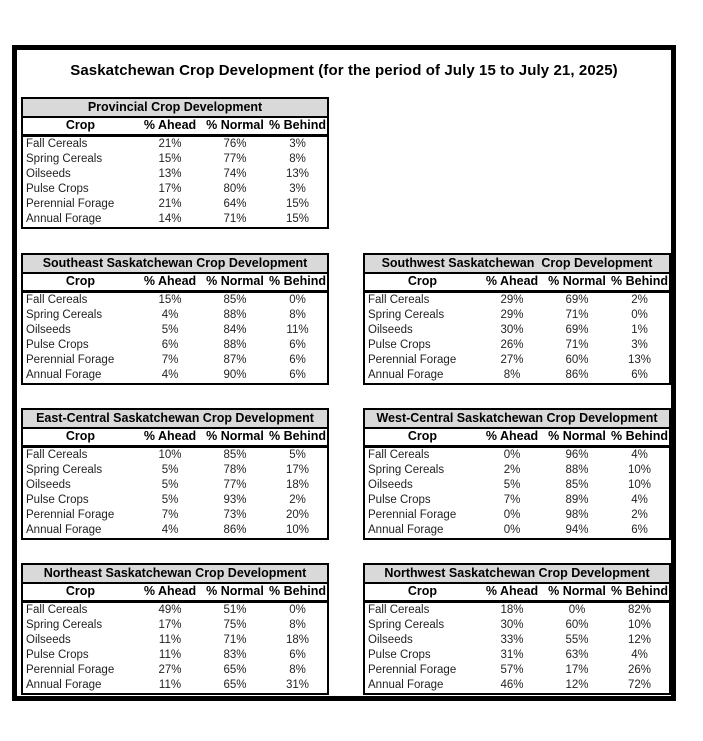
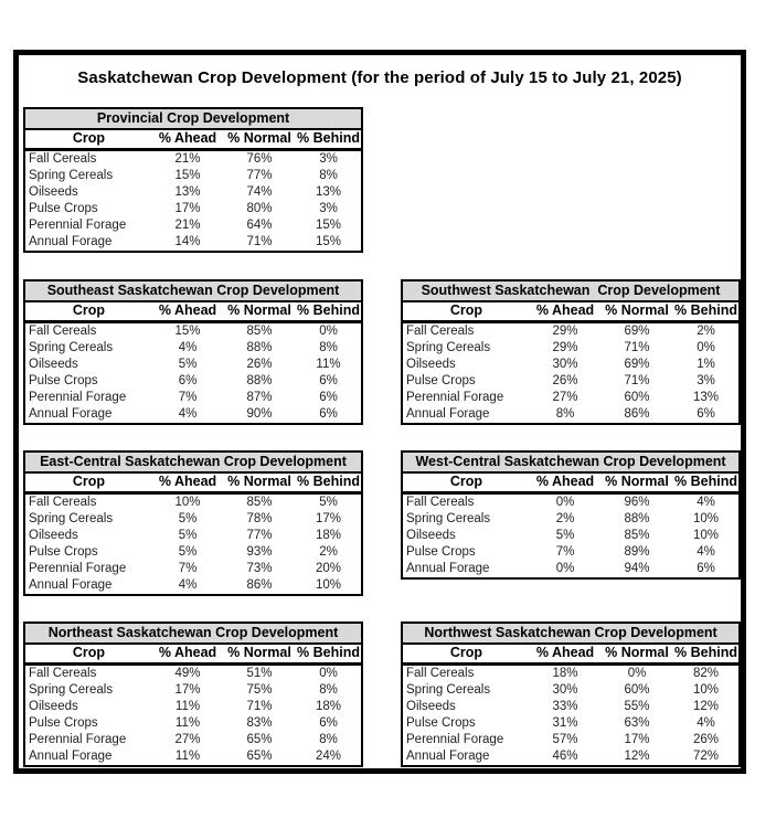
  Saskatchewan Crop Development (for the period of July 15 to July 21, 2025)
  Provincial Crop Development
  Crop	% Ahead	% Normal	% Behind
  Fall Cereals	21%	76%	3%
  Spring Cereals	15%	77%	8%
  Oilseeds	13%	74%	13%
  Pulse Crops	17%	80%	3%
  Perennial Forage	21%	64%	15%
  Annual Forage	14%	71%	15%
  Southeast Saskatchewan Crop Development
  Crop	% Ahead	% Normal	% Behind
  Fall Cereals	15%	85%	0%
  Spring Cereals	4%	88%	8%
- Oilseeds	5%	84%	11%
+ Oilseeds	5%	26%	11%
  Pulse Crops	6%	88%	6%
  Perennial Forage	7%	87%	6%
  Annual Forage	4%	90%	6%
  Southwest Saskatchewan Crop Development
  Crop	% Ahead	% Normal	% Behind
  Fall Cereals	29%	69%	2%
  Spring Cereals	29%	71%	0%
  Oilseeds	30%	69%	1%
  Pulse Crops	26%	71%	3%
  Perennial Forage	27%	60%	13%
  Annual Forage	8%	86%	6%
  East-Central Saskatchewan Crop Development
  Crop	% Ahead	% Normal	% Behind
  Fall Cereals	10%	85%	5%
  Spring Cereals	5%	78%	17%
  Oilseeds	5%	77%	18%
  Pulse Crops	5%	93%	2%
  Perennial Forage	7%	73%	20%
  Annual Forage	4%	86%	10%
  West-Central Saskatchewan Crop Development
  Crop	% Ahead	% Normal	% Behind
  Fall Cereals	0%	96%	4%
  Spring Cereals	2%	88%	10%
  Oilseeds	5%	85%	10%
  Pulse Crops	7%	89%	4%
- Perennial Forage	0%	98%	2%
  Annual Forage	0%	94%	6%
  Northeast Saskatchewan Crop Development
  Crop	% Ahead	% Normal	% Behind
  Fall Cereals	49%	51%	0%
  Spring Cereals	17%	75%	8%
  Oilseeds	11%	71%	18%
  Pulse Crops	11%	83%	6%
  Perennial Forage	27%	65%	8%
- Annual Forage	11%	65%	31%
+ Annual Forage	11%	65%	24%
  Northwest Saskatchewan Crop Development
  Crop	% Ahead	% Normal	% Behind
  Fall Cereals	18%	0%	82%
  Spring Cereals	30%	60%	10%
  Oilseeds	33%	55%	12%
  Pulse Crops	31%	63%	4%
  Perennial Forage	57%	17%	26%
  Annual Forage	46%	12%	72%
